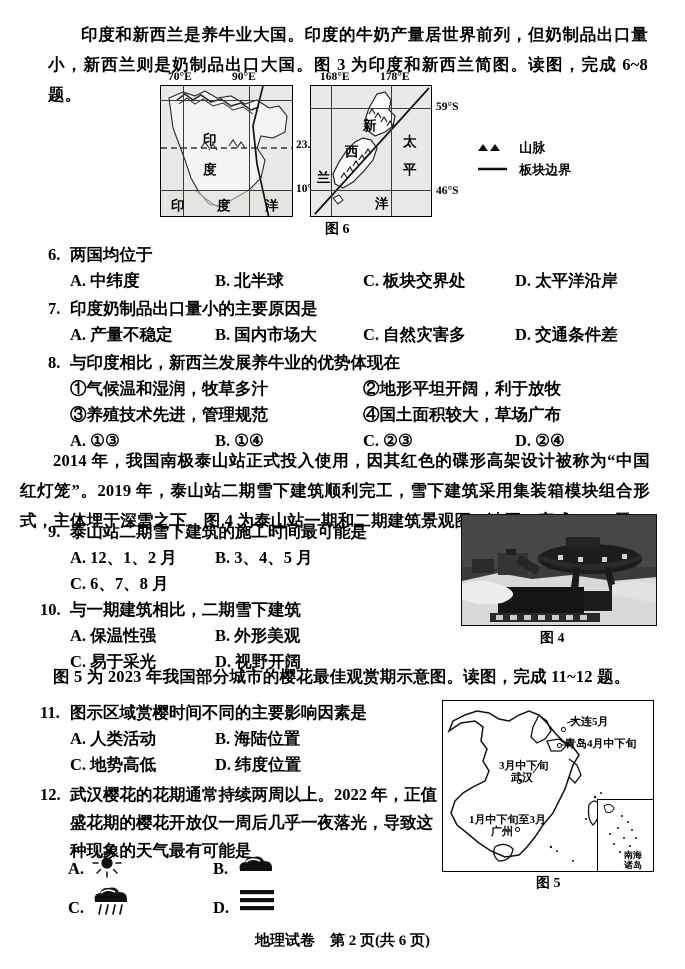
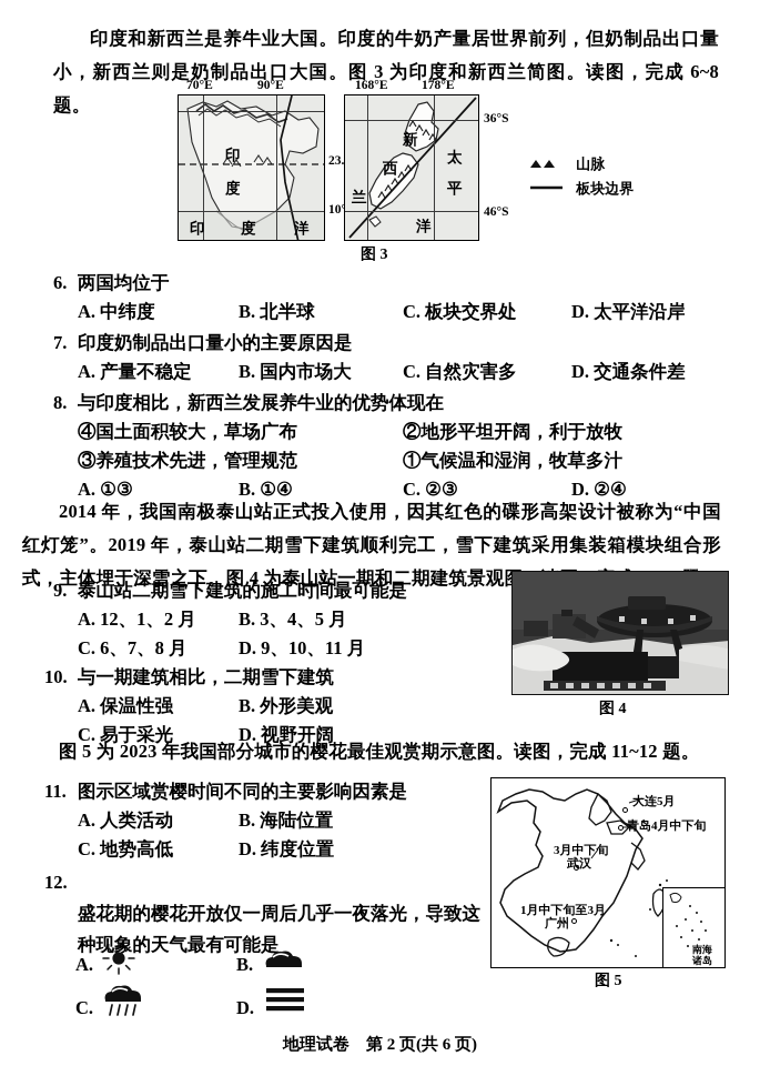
  印度和新西兰是养牛业大国。印度的牛奶产量居世界前列，但奶制品出口量小，新西兰则是奶制品出口大国。图 3 为印度和新西兰简图。读图，完成 6~8 题。
  印
  度
  印
  度
  洋
  70°E
  90°E
  新
  西
  兰
  太
  平
  洋
  168°E
  178°E
- 59°S
+ 36°S
  46°S
  山脉
  板块边界
- 图 6
+ 图 3
  6.
  两国均位于
  A. 中纬度
  B. 北半球
  C. 板块交界处
  D. 太平洋沿岸
  7.
  印度奶制品出口量小的主要原因是
  A. 产量不稳定
  B. 国内市场大
  C. 自然灾害多
  D. 交通条件差
  8.
  与印度相比，新西兰发展养牛业的优势体现在
- ①气候温和湿润，牧草多汁
+ ④国土面积较大，草场广布
  ②地形平坦开阔，利于放牧
  ③养殖技术先进，管理规范
- ④国土面积较大，草场广布
+ ①气候温和湿润，牧草多汁
  A. ①③
  B. ①④
  C. ②③
  D. ②④
  2014 年，我国南极泰山站正式投入使用，因其红色的碟形高架设计被称为“中国红灯笼”。2019 年，泰山站二期雪下建筑顺利完工，雪下建筑采用集装箱模块组合形式，主体埋于深雪之下。图 4 为泰山站一期和二期建筑景观
  9.
  泰山站二期雪下建筑的施工时间最可能是
  A. 12、1、2 月
  B. 3、4、5 月
  C. 6、7、8 月
+ D. 9、10、11 月
  10.
  与一期建筑相比，二期雪下建筑
  A. 保温性强
  B. 外形美观
  C. 易于采光
  D. 视野开阔
  图 4
  图 5 为 2023 年我国部分城市的樱花最佳观赏期示意图。读图，完成 11~12 题。
  11.
  图示区域赏樱时间不同的主要影响因素是
  A. 人类活动
  B. 海陆位置
  C. 地势高低
  D. 纬度位置
  12.
- 武汉樱花的花期通常持续两周以上。2022 年，正值
  盛花期的樱花开放仅一周后几乎一夜落光，导致这
  种现象的天气最有可能是
  A.
  B.
  C.
  D.
  大连5月
  青岛4月中下旬
  3月中下旬
  武汉
  1月中下旬至3月
  广州
  南海诸岛
  图 5
  地理试卷 第 2 页(共 6 页)
